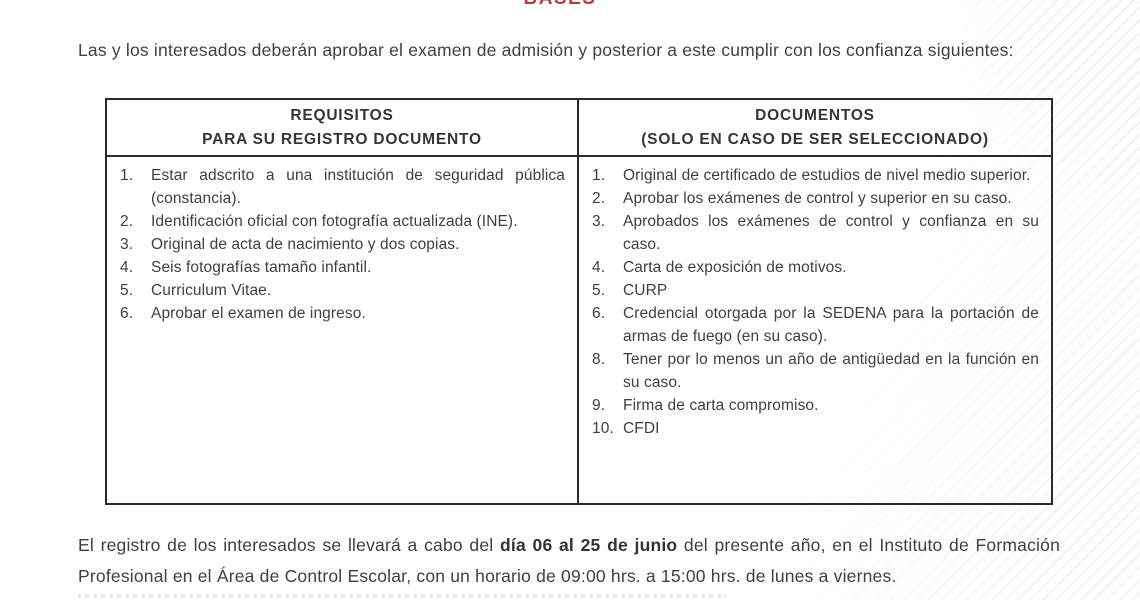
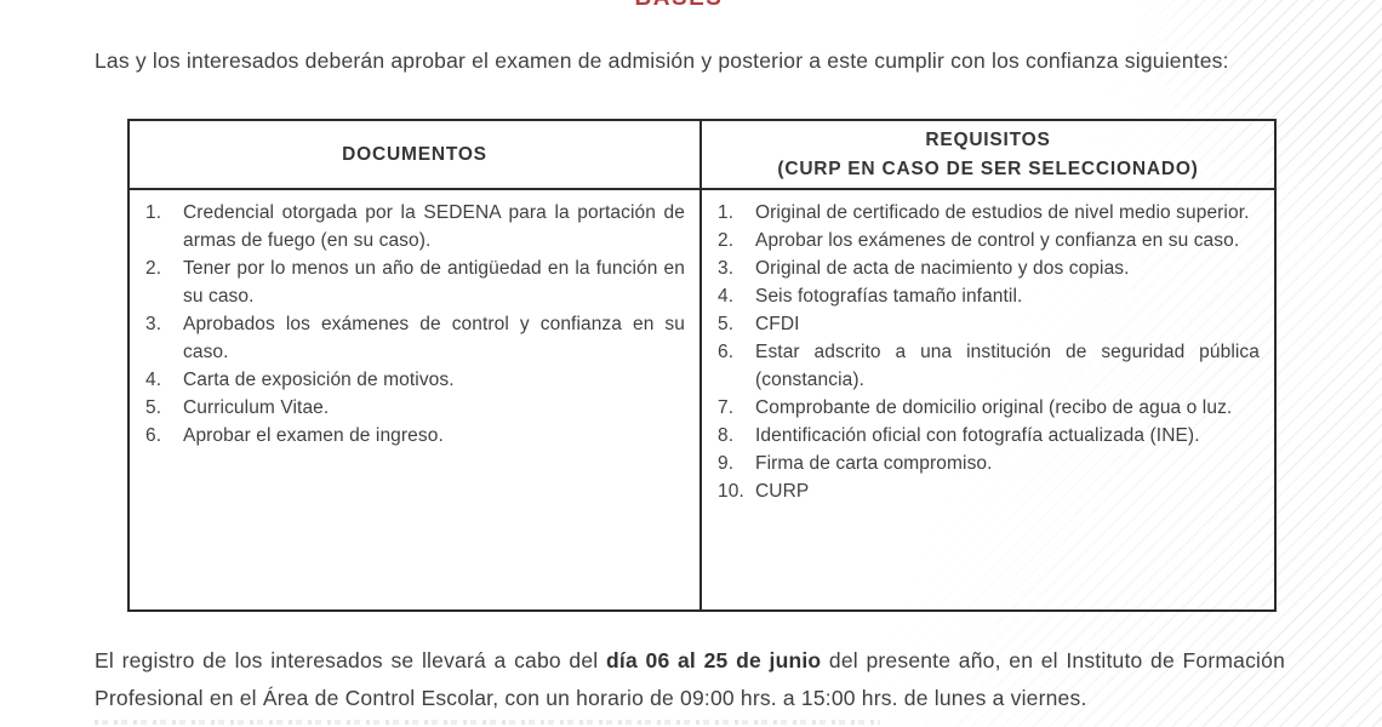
  Las y los interesados deberán aprobar el examen de admisión y posterior a este cumplir con los confianza siguientes:
- REQUISITOS
+ DOCUMENTOS
- PARA SU REGISTRO DOCUMENTO
  1.
- Estar adscrito a una institución de seguridad pública (constancia).
+ Credencial otorgada por la SEDENA para la portación de armas de fuego (en su caso).
  2.
- Identificación oficial con fotografía actualizada (INE).
+ Tener por lo menos un año de antigüedad en la función en su caso.
  3.
- Original de acta de nacimiento y dos copias.
+ Aprobados los exámenes de control y confianza en su caso.
  4.
- Seis fotografías tamaño infantil.
+ Carta de exposición de motivos.
  5.
  Curriculum Vitae.
  6.
  Aprobar el examen de ingreso.
- DOCUMENTOS
+ REQUISITOS
- (SOLO EN CASO DE SER SELECCIONADO)
+ (CURP EN CASO DE SER SELECCIONADO)
  1.
  Original de certificado de estudios de nivel medio superior.
  2.
- Aprobar los exámenes de control y superior en su caso.
+ Aprobar los exámenes de control y confianza en su caso.
  3.
- Aprobados los exámenes de control y confianza en su caso.
+ Original de acta de nacimiento y dos copias.
  4.
- Carta de exposición de motivos.
+ Seis fotografías tamaño infantil.
  5.
- CURP
+ CFDI
  6.
- Credencial otorgada por la SEDENA para la portación de armas de fuego (en su caso).
+ Estar adscrito a una institución de seguridad pública (constancia).
+ 7.
+ Comprobante de domicilio original (recibo de agua o luz.
  8.
- Tener por lo menos un año de antigüedad en la función en su caso.
+ Identificación oficial con fotografía actualizada (INE).
  9.
  Firma de carta compromiso.
  10.
- CFDI
+ CURP
  El registro de los interesados se llevará a cabo del día 06 al 25 de junio del presente año, en el Instituto de Formación Profesional en el Área de Control Escolar, con un horario de 09:00 hrs. a 15:00 hrs. de lunes a viernes.
